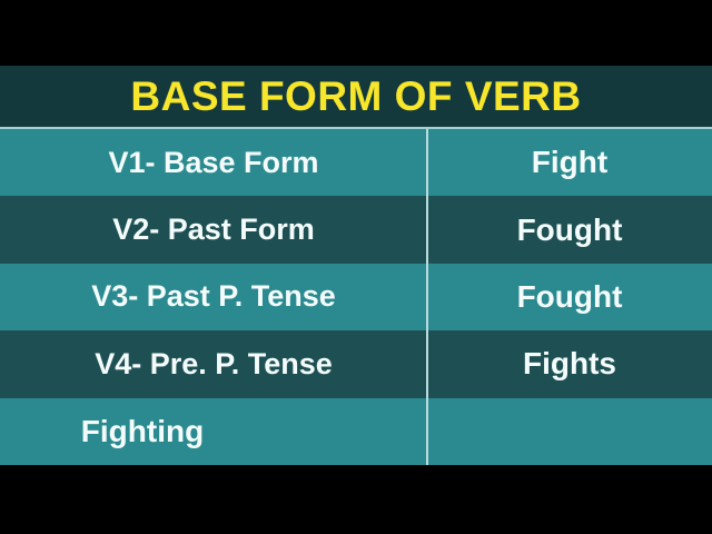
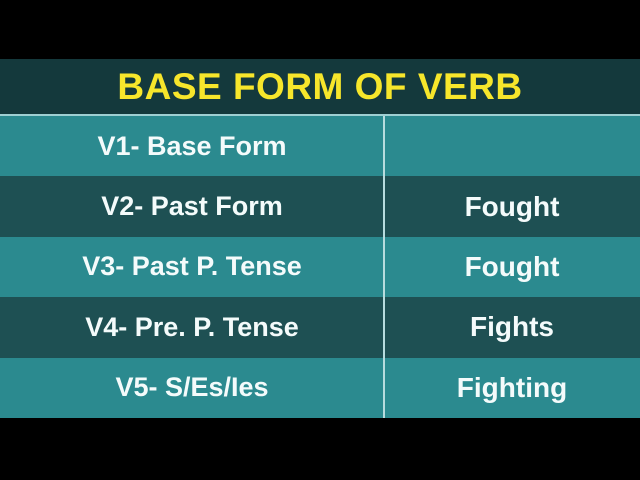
  BASE FORM OF VERB
  V1- Base Form
- Fight
  V2- Past Form
  Fought
  V3- Past P. Tense
  Fought
  V4- Pre. P. Tense
  Fights
+ V5- S/Es/Ies
  Fighting
